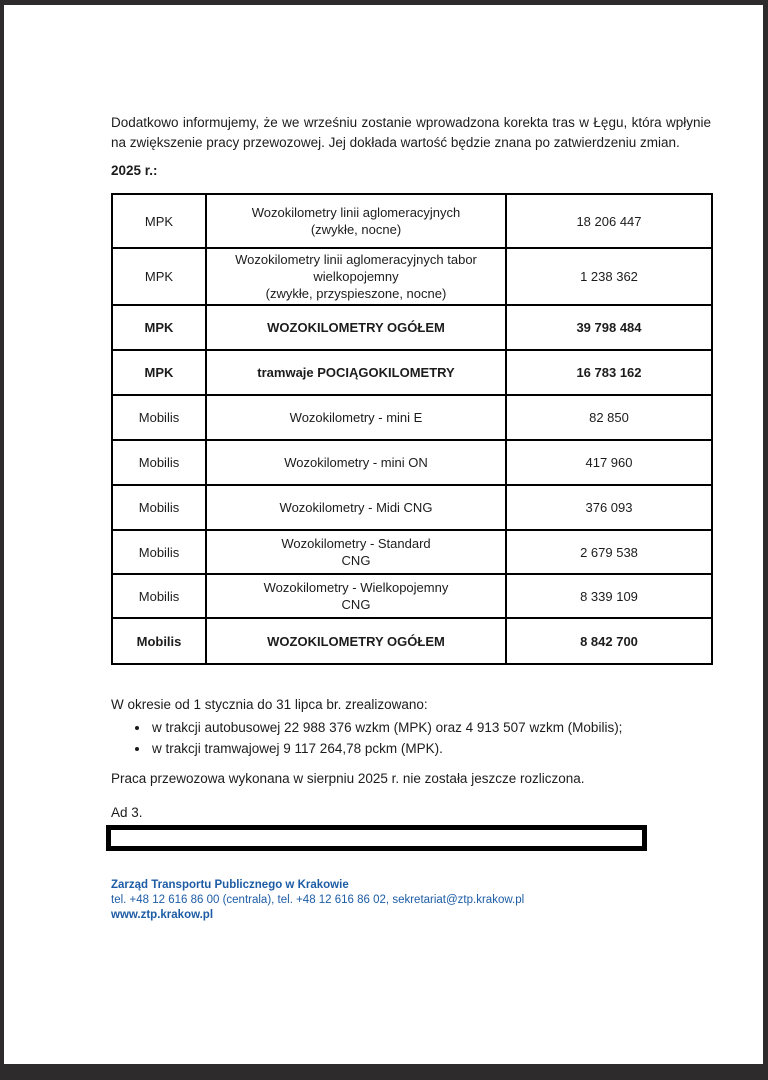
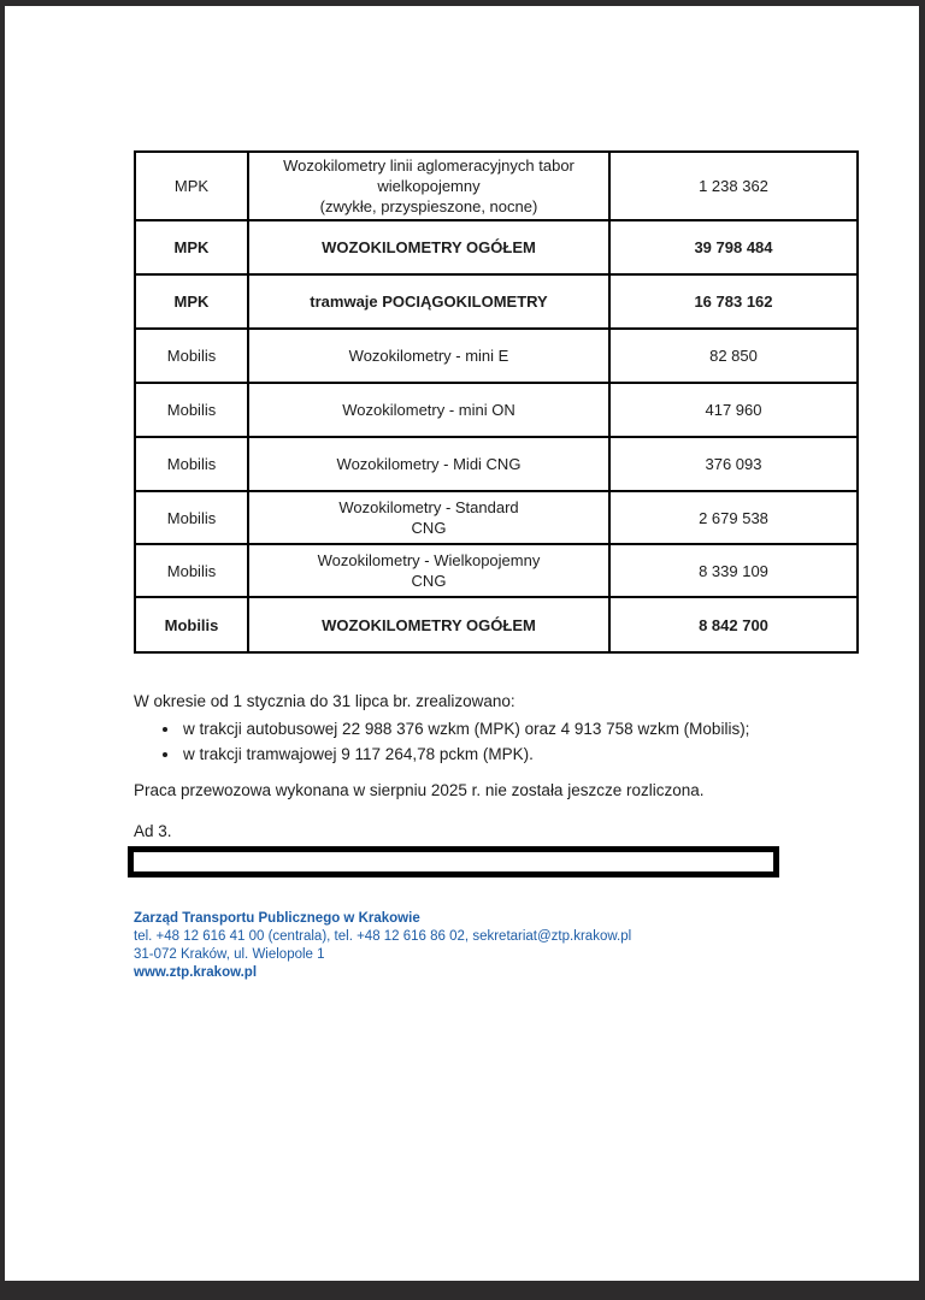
- Dodatkowo informujemy, że we wrześniu zostanie wprowadzona korekta tras w Łęgu, która wpłynie na zwiększenie pracy przewozowej. Jej dokłada wartość będzie znana po zatwierdzeniu zmian.
- 2025 r.:
- MPK	Wozokilometry linii aglomeracyjnych (zwykłe, nocne)	18 206 447
  MPK	Wozokilometry linii aglomeracyjnych tabor wielkopojemny (zwykłe, przyspieszone, nocne)	1 238 362
  MPK	WOZOKILOMETRY OGÓŁEM	39 798 484
  MPK	tramwaje POCIĄGOKILOMETRY	16 783 162
  Mobilis	Wozokilometry - mini E	82 850
  Mobilis	Wozokilometry - mini ON	417 960
  Mobilis	Wozokilometry - Midi CNG	376 093
  Mobilis	Wozokilometry - Standard CNG	2 679 538
  Mobilis	Wozokilometry - Wielkopojemny CNG	8 339 109
  Mobilis	WOZOKILOMETRY OGÓŁEM	8 842 700
  W okresie od 1 stycznia do 31 lipca br. zrealizowano:
- w trakcji autobusowej 22 988 376 wzkm (MPK) oraz 4 913 507 wzkm (Mobilis);
+ w trakcji autobusowej 22 988 376 wzkm (MPK) oraz 4 913 758 wzkm (Mobilis);
  w trakcji tramwajowej 9 117 264,78 pckm (MPK).
  Praca przewozowa wykonana w sierpniu 2025 r. nie została jeszcze rozliczona.
  Ad 3.
  Zarząd Transportu Publicznego w Krakowie
- tel. +48 12 616 86 00 (centrala), tel. +48 12 616 86 02, sekretariat@ztp.krakow.pl
+ tel. +48 12 616 41 00 (centrala), tel. +48 12 616 86 02, sekretariat@ztp.krakow.pl
+ 31-072 Kraków, ul. Wielopole 1
  www.ztp.krakow.pl
